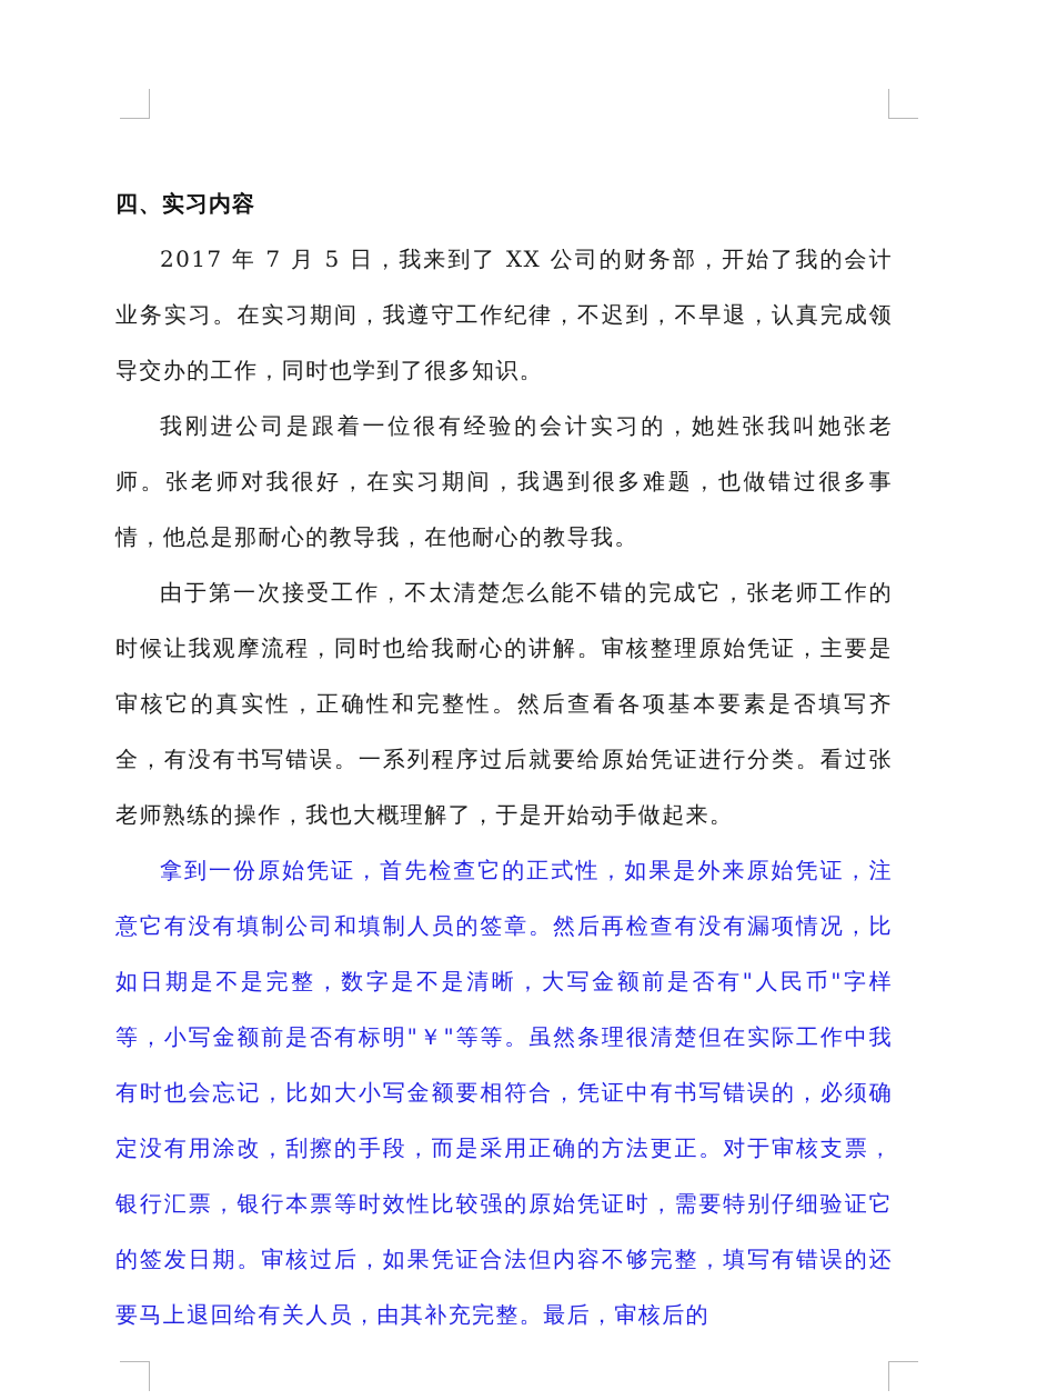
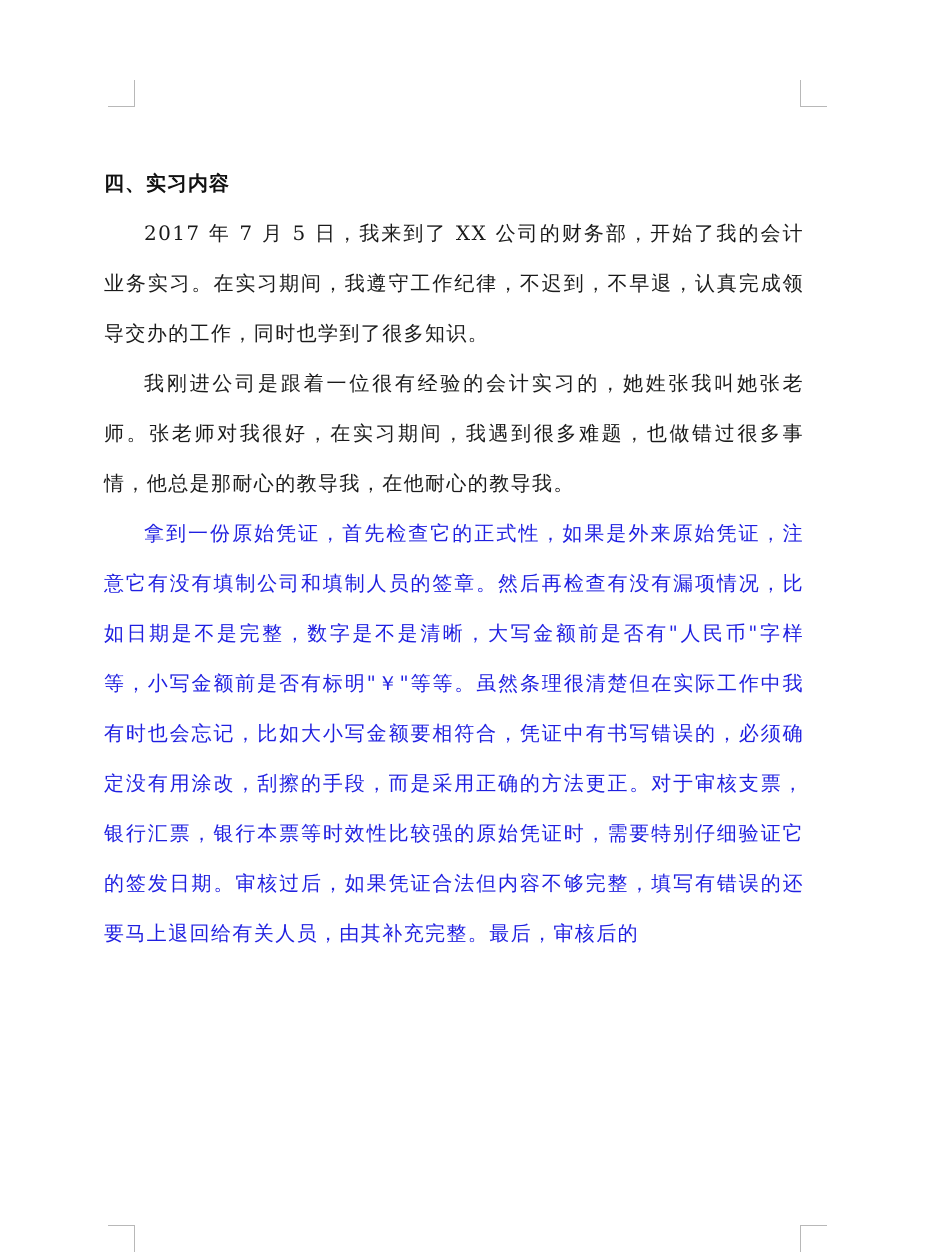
  四、实习内容
  2017 年 7 月 5 日，我来到了 XX 公司的财务部，开始了我的会计业务实习。在实习期间，我遵守工作纪律，不迟到，不早退，认真完成领导交办的工作，同时也学到了很多知识。
  我刚进公司是跟着一位很有经验的会计实习的，她姓张我叫她张老师。张老师对我很好，在实习期间，我遇到很多难题，也做错过很多事情，他总是那耐心的教导我，在他耐心的教导我。
- 由于第一次接受工作，不太清楚怎么能不错的完成它，张老师工作的时候让我观摩流程，同时也给我耐心的讲解。审核整理原始凭证，主要是审核它的真实性，正确性和完整性。然后查看各项基本要素是否填写齐全，有没有书写错误。一系列程序过后就要给原始凭证进行分类。看过张老师熟练的操作，我也大概理解了，于是开始动手做起来。
  拿到一份原始凭证，首先检查它的正式性，如果是外来原始凭证，注意它有没有填制公司和填制人员的签章。然后再检查有没有漏项情况，比如日期是不是完整，数字是不是清晰，大写金额前是否有"人民币"字样等，小写金额前是否有标明"￥"等等。虽然条理很清楚但在实际工作中我有时也会忘记，比如大小写金额要相符合，凭证中有书写错误的，必须确定没有用涂改，刮擦的手段，而是采用正确的方法更正。对于审核支票，银行汇票，银行本票等时效性比较强的原始凭证时，需要特别仔细验证它的签发日期。审核过后，如果凭证合法但内容不够完整，填写有错误的还要马上退回给有关人员，由其补充完整。最后，审核后的
